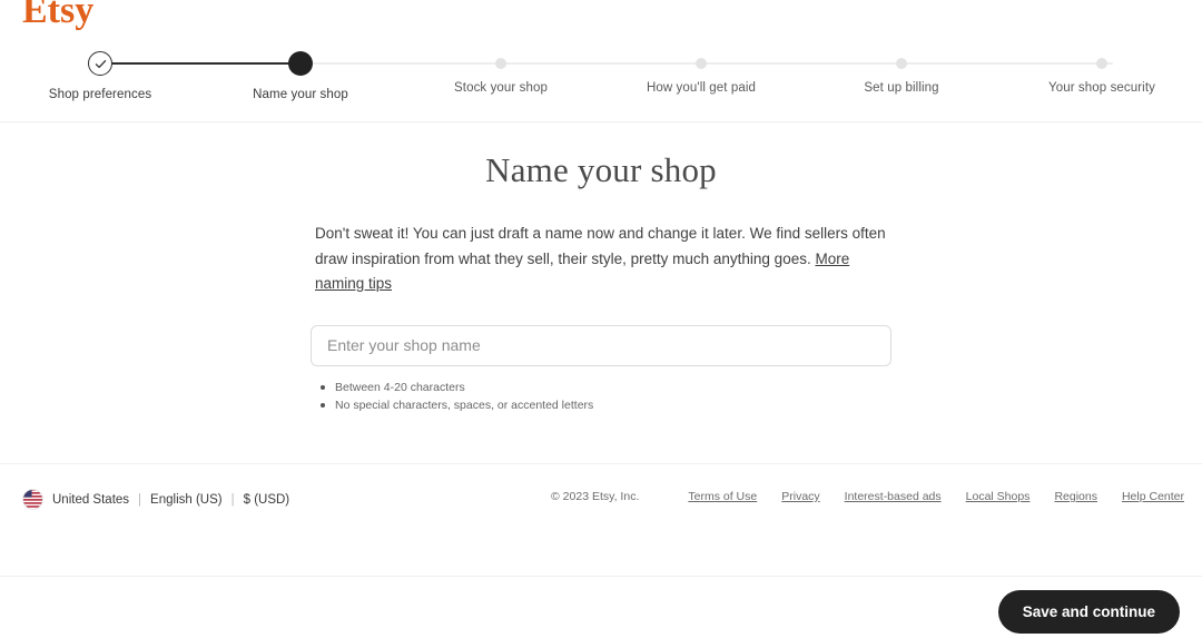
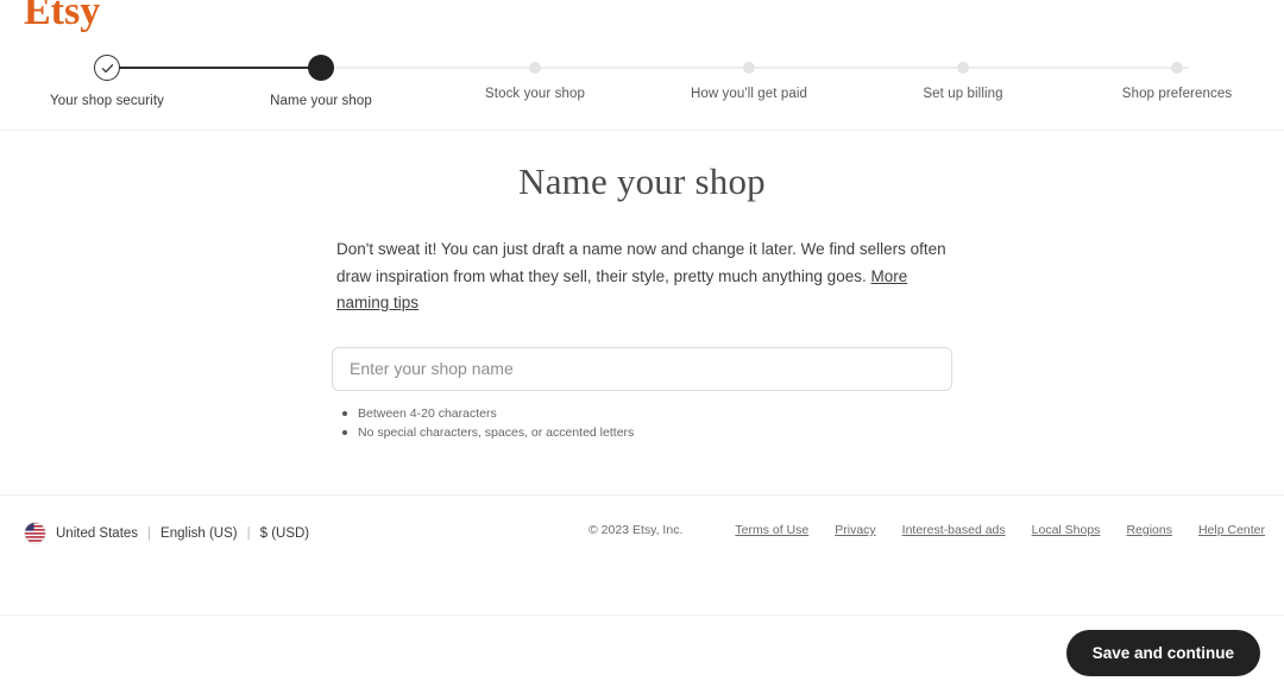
  Etsy
- Shop preferences
+ Your shop security
  Name your shop
  Stock your shop
  How you'll get paid
  Set up billing
- Your shop security
+ Shop preferences
  Name your shop
  Don't sweat it! You can just draft a name now and change it later. We find sellers often draw inspiration from what they sell, their style, pretty much anything goes. More naming tips
  Enter your shop name
  Between 4-20 characters
  No special characters, spaces, or accented letters
  United States
  |
  English (US)
  |
  $ (USD)
  © 2023 Etsy, Inc.
  Terms of Use
  Privacy
  Interest-based ads
  Local Shops
  Regions
  Help Center
  Save and continue
